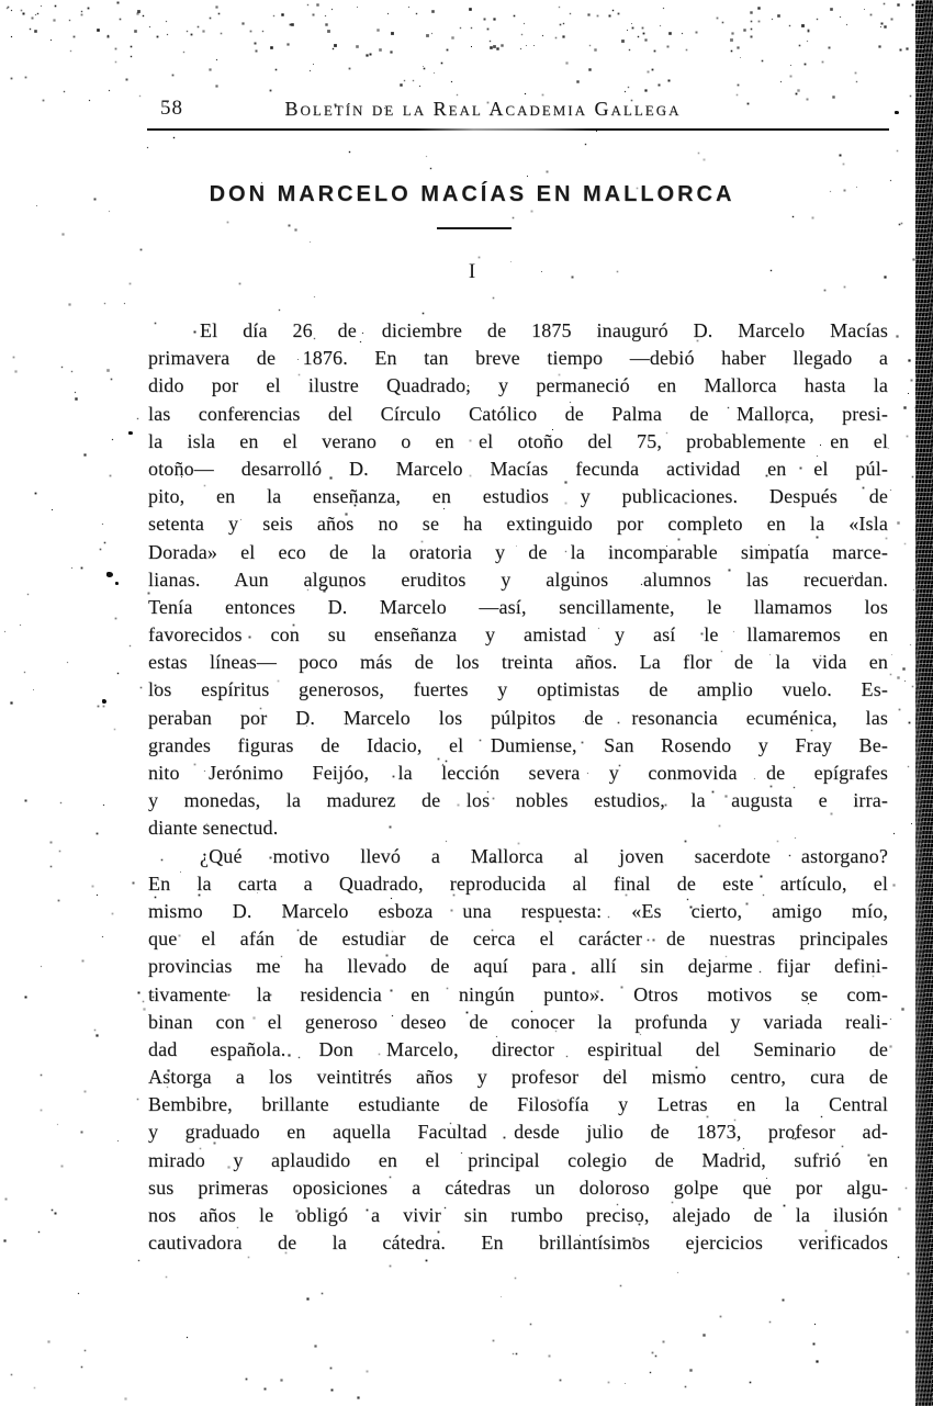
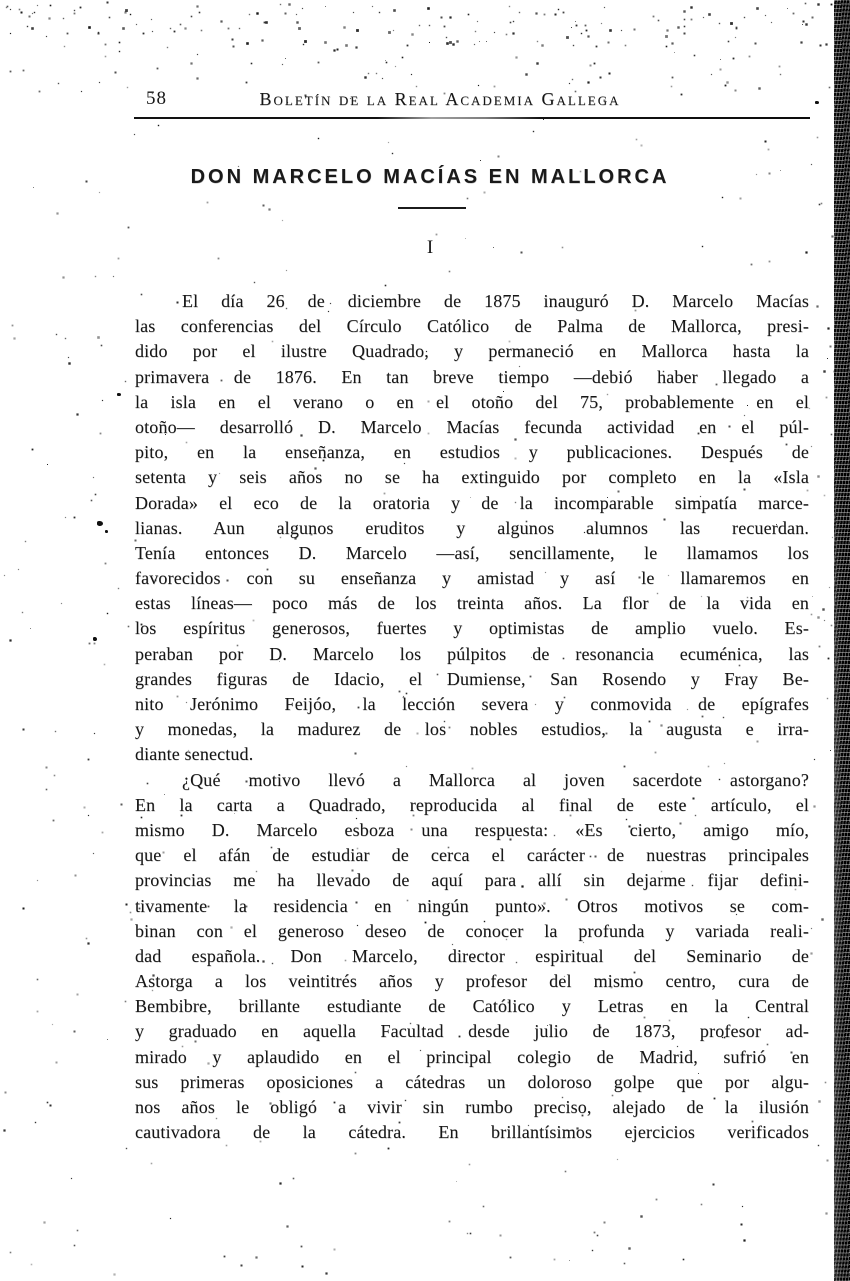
  58
  Boletín de la Real Academia Gallega
  DON MARCELO MACÍAS EN MALLORCA
  I
  El día 26 de diciembre de 1875 inauguró D. Marcelo Macías
- primavera de 1876. En tan breve tiempo —debió haber llegado a
+ las conferencias del Círculo Católico de Palma de Mallorca, presi-
  dido por el ilustre Quadrado, y permaneció en Mallorca hasta la
- las conferencias del Círculo Católico de Palma de Mallorca, presi-
+ primavera de 1876. En tan breve tiempo —debió haber llegado a
  la isla en el verano o en el otoño del 75, probablemente en el
  otoño— desarrolló D. Marcelo Macías fecunda actividad en el púl-
  pito, en la enseñanza, en estudios y publicaciones. Después de
  setenta y seis años no se ha extinguido por completo en la «Isla
  Dorada» el eco de la oratoria y de la incomparable simpatía marce-
  lianas. Aun algunos eruditos y algunos alumnos las recuerdan.
  Tenía entonces D. Marcelo —así, sencillamente, le llamamos los
  favorecidos con su enseñanza y amistad y así le llamaremos en
  estas líneas— poco más de los treinta años. La flor de la vida en
  los espíritus generosos, fuertes y optimistas de amplio vuelo. Es-
  peraban por D. Marcelo los púlpitos de resonancia ecuménica, las
  grandes figuras de Idacio, el Dumiense, San Rosendo y Fray Be-
  nito Jerónimo Feijóo, la lección severa y conmovida de epígrafes
  y monedas, la madurez de los nobles estudios, la augusta e irra-
  diante senectud.
  ¿Qué motivo llevó a Mallorca al joven sacerdote astorgano?
  En la carta a Quadrado, reproducida al final de este artículo, el
  mismo D. Marcelo esboza una respuesta: «Es cierto, amigo mío,
  que el afán de estudiar de cerca el carácter de nuestras principales
  provincias me ha llevado de aquí para allí sin dejarme fijar defini-
  tivamente la residencia en ningún punto». Otros motivos se com-
  binan con el generoso deseo de conocer la profunda y variada reali-
  dad española. Don Marcelo, director espiritual del Seminario de
  Astorga a los veintitrés años y profesor del mismo centro, cura de
- Bembibre, brillante estudiante de Filosofía y Letras en la Central
+ Bembibre, brillante estudiante de Católico y Letras en la Central
  y graduado en aquella Facultad desde julio de 1873, profesor ad-
  mirado y aplaudido en el principal colegio de Madrid, sufrió en
  sus primeras oposiciones a cátedras un doloroso golpe que por algu-
  nos años le obligó a vivir sin rumbo preciso, alejado de la ilusión
  cautivadora de la cátedra. En brillantísimos ejercicios verificados
